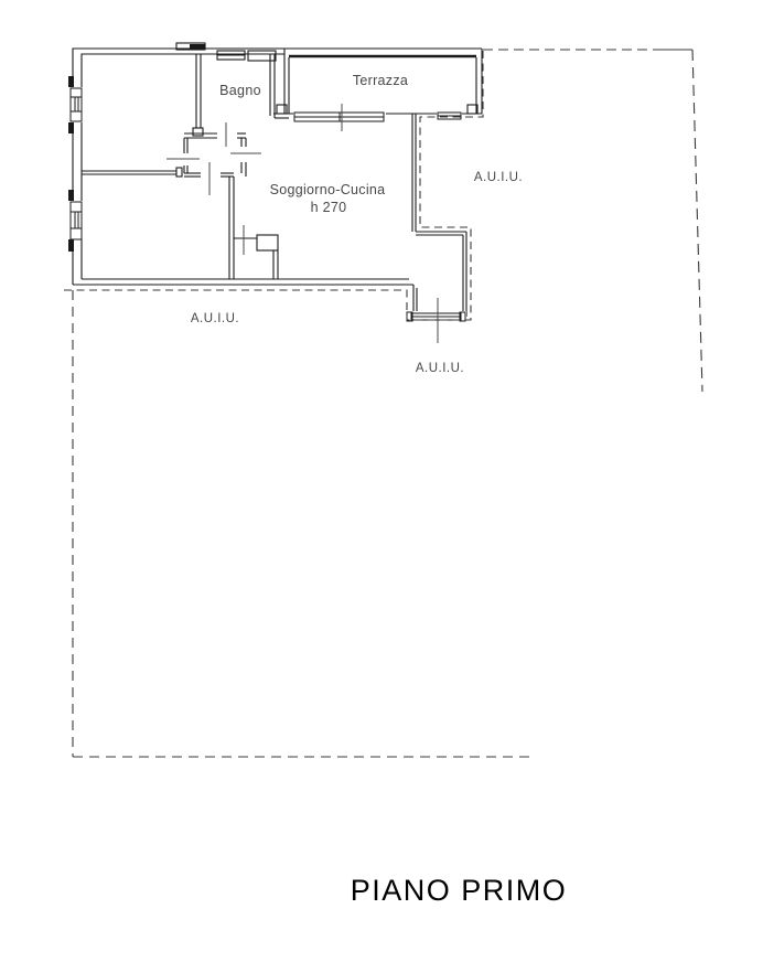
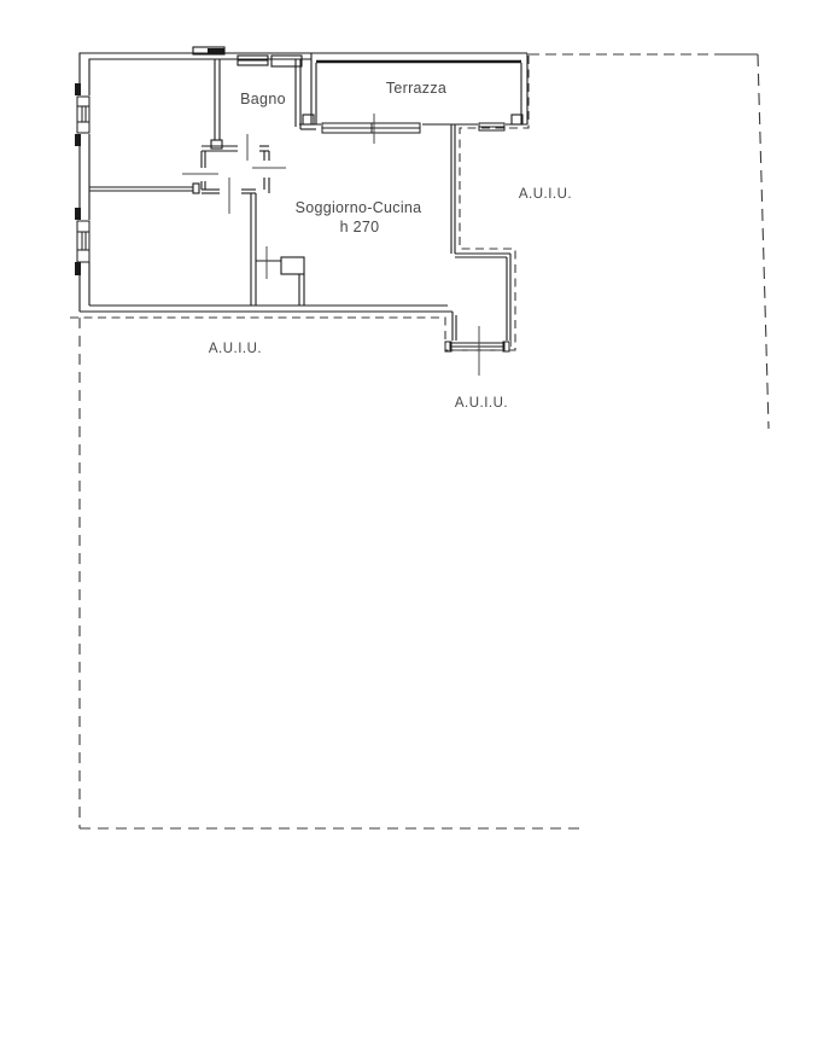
  Bagno
  Terrazza
  Soggiorno-Cucina
  h 270
  A.U.I.U.
  A.U.I.U.
  A.U.I.U.
- PIANO PRIMO
